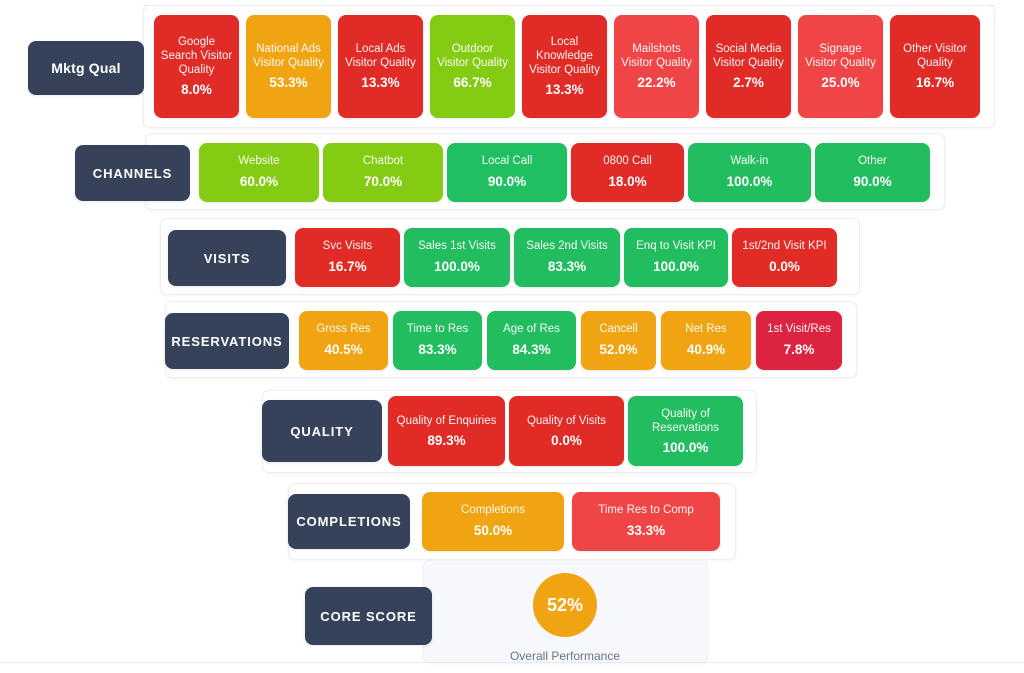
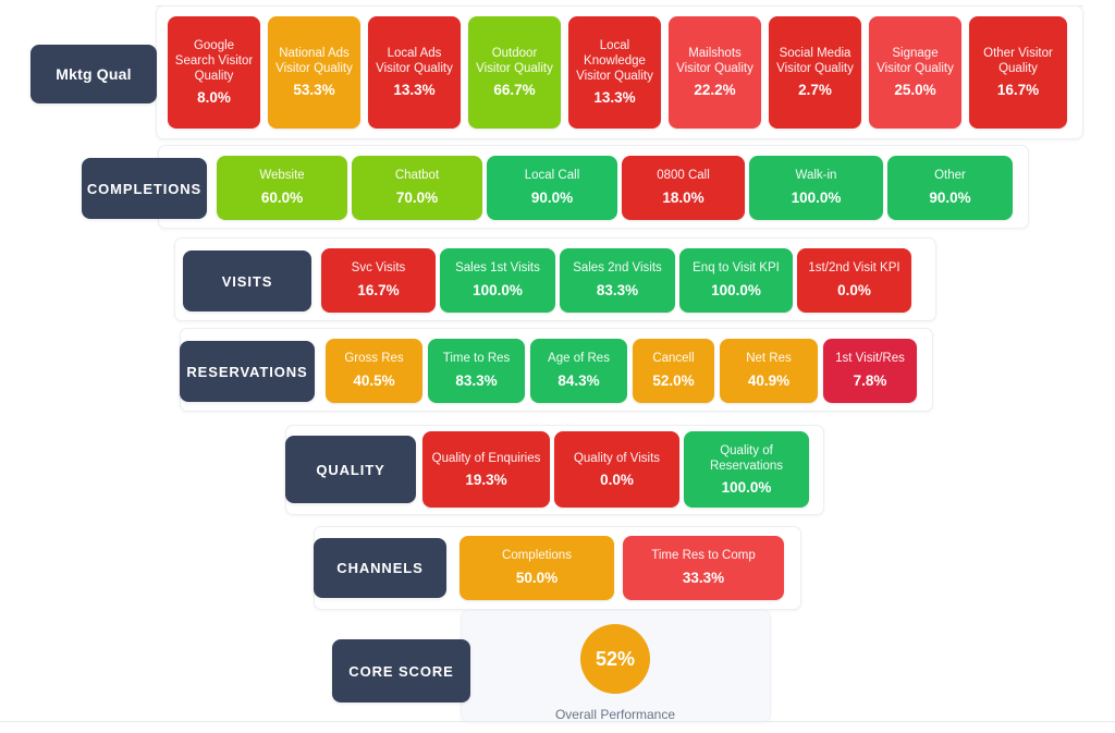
  Mktg Qual
  Google Search Visitor Quality
  8.0%
  National Ads Visitor Quality
  53.3%
  Local Ads Visitor Quality
  13.3%
  Outdoor Visitor Quality
  66.7%
  Local Knowledge Visitor Quality
  13.3%
  Mailshots Visitor Quality
  22.2%
  Social Media Visitor Quality
  2.7%
  Signage Visitor Quality
  25.0%
  Other Visitor Quality
  16.7%
- CHANNELS
+ COMPLETIONS
  Website
  60.0%
  Chatbot
  70.0%
  Local Call
  90.0%
  0800 Call
  18.0%
  Walk-in
  100.0%
  Other
  90.0%
  VISITS
  Svc Visits
  16.7%
  Sales 1st Visits
  100.0%
  Sales 2nd Visits
  83.3%
  Enq to Visit KPI
  100.0%
  1st/2nd Visit KPI
  0.0%
  RESERVATIONS
  Gross Res
  40.5%
  Time to Res
  83.3%
  Age of Res
  84.3%
  Cancell
  52.0%
  Net Res
  40.9%
  1st Visit/Res
  7.8%
  QUALITY
  Quality of Enquiries
- 89.3%
+ 19.3%
  Quality of Visits
  0.0%
  Quality of Reservations
  100.0%
- COMPLETIONS
+ CHANNELS
  Completions
  50.0%
  Time Res to Comp
  33.3%
  CORE SCORE
  52%
  Overall Performance
